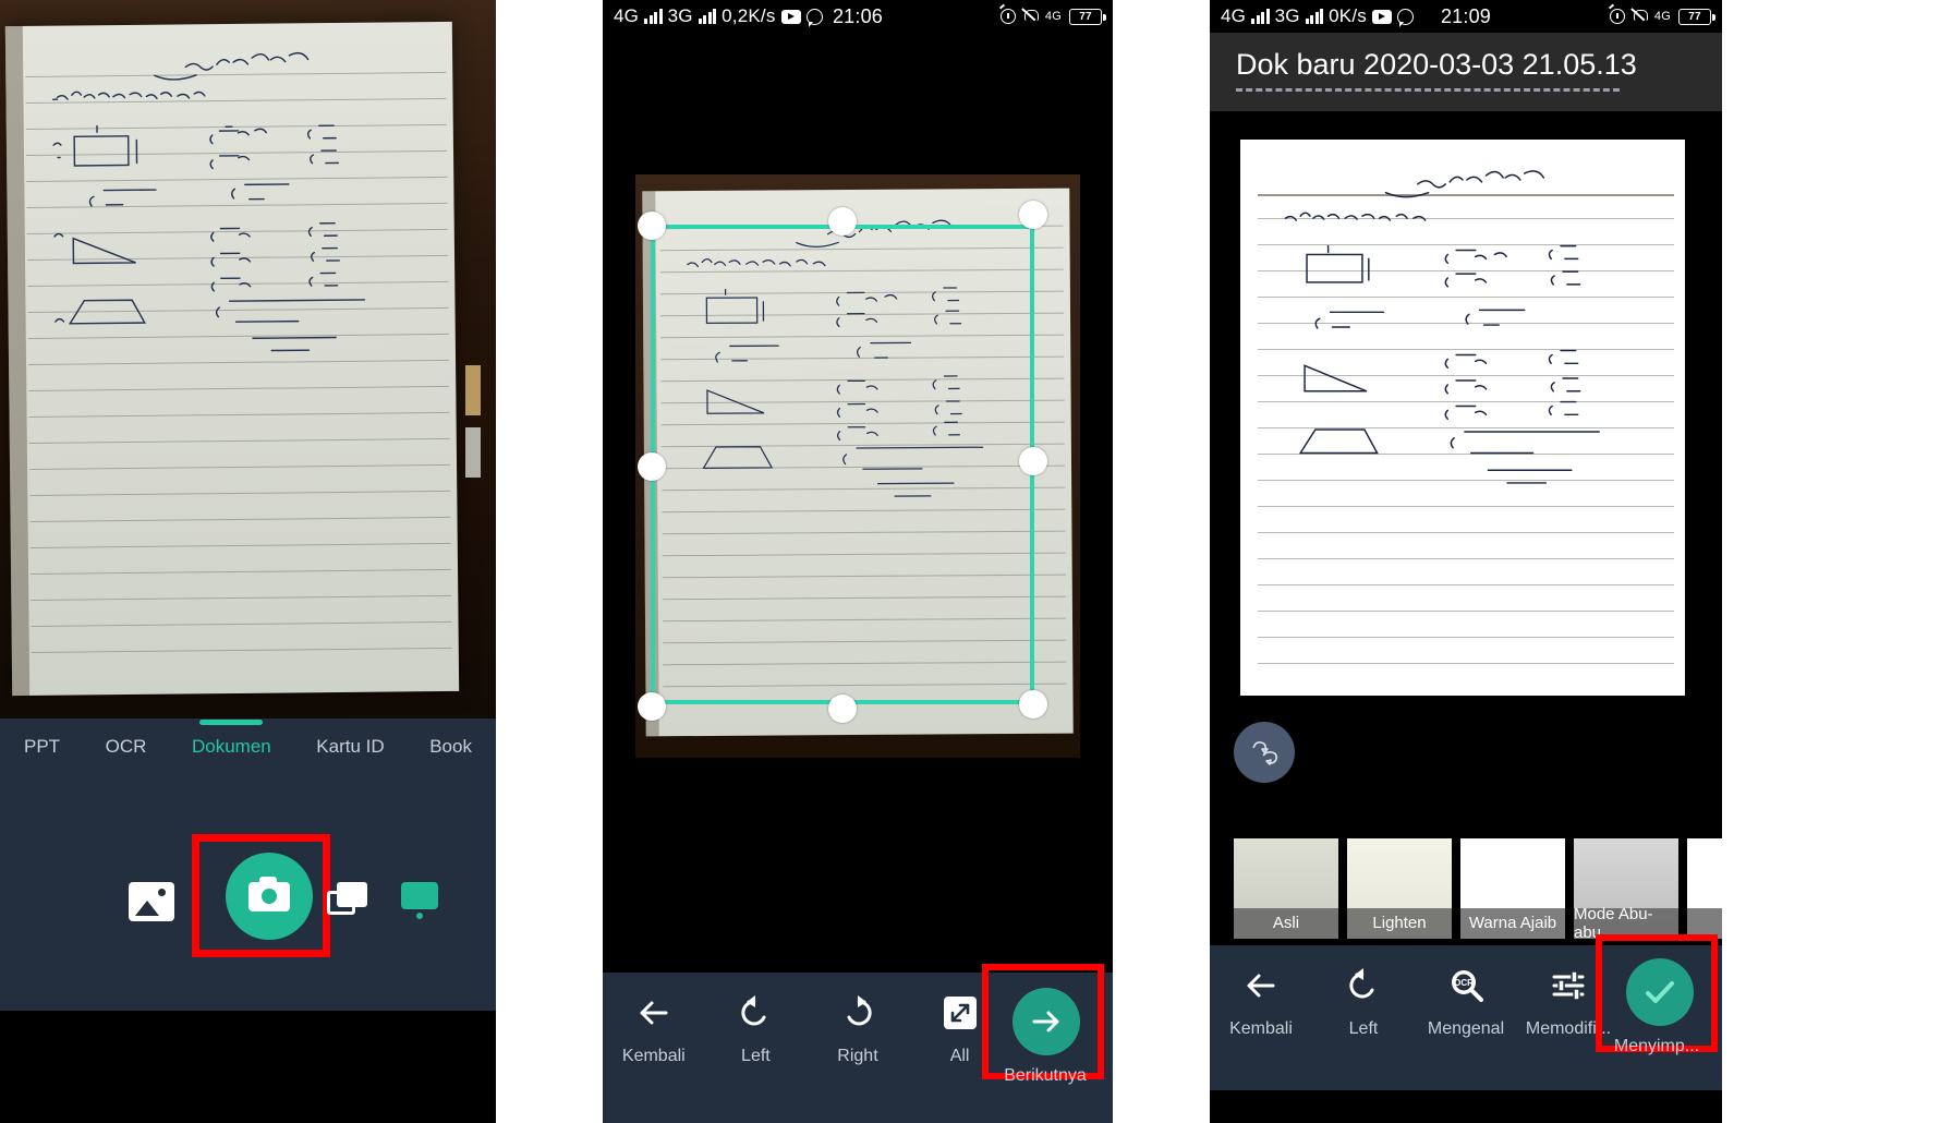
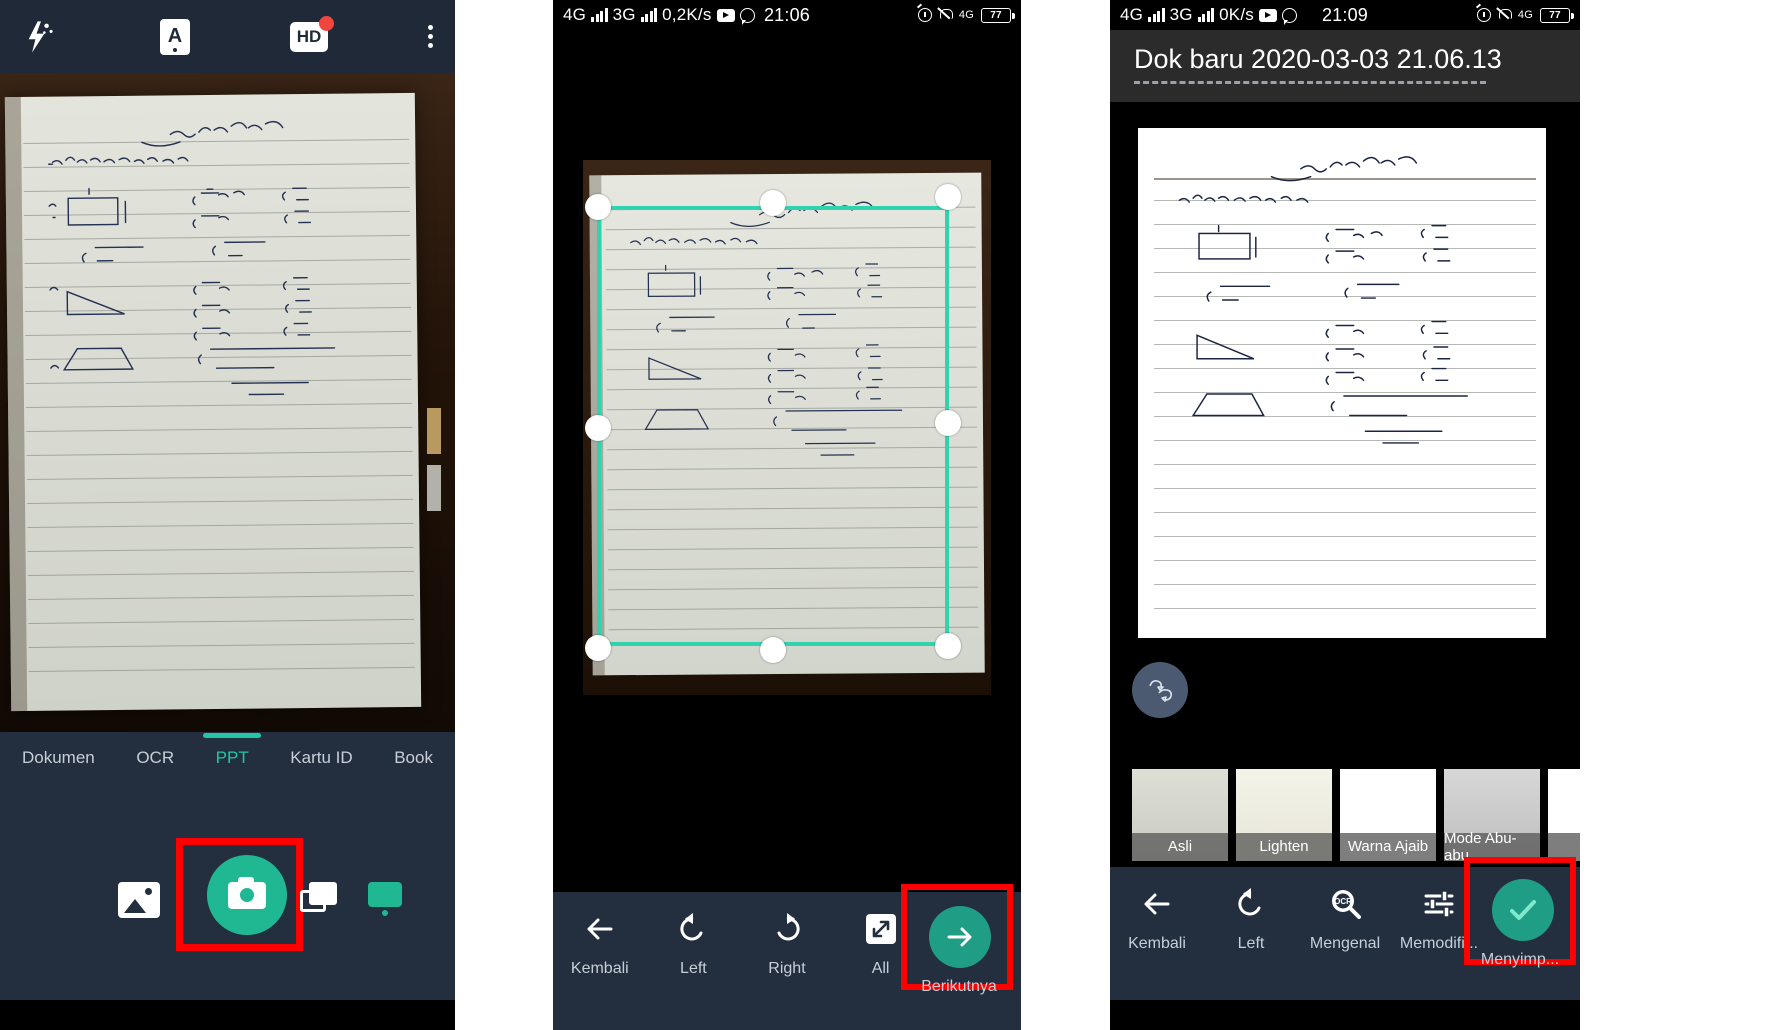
+ A
+ HD
- PPT
+ Dokumen
  OCR
- Dokumen
+ PPT
  Kartu ID
  Book
  4G
  3G
  0,2K/s
  21:06
  4G
  77
  Kembali
  Left
  Right
  All
  Berikutnya
  4G
  3G
  0K/s
  21:09
  4G
  77
- Dok baru 2020-03-03 21.05.13
+ Dok baru 2020-03-03 21.06.13
  Asli
  Lighten
  Warna Ajaib
  Mode Abu-abu
  Kembali
  Left
  OCR
  Mengenal
  Memodifi...
  Menyimp...
